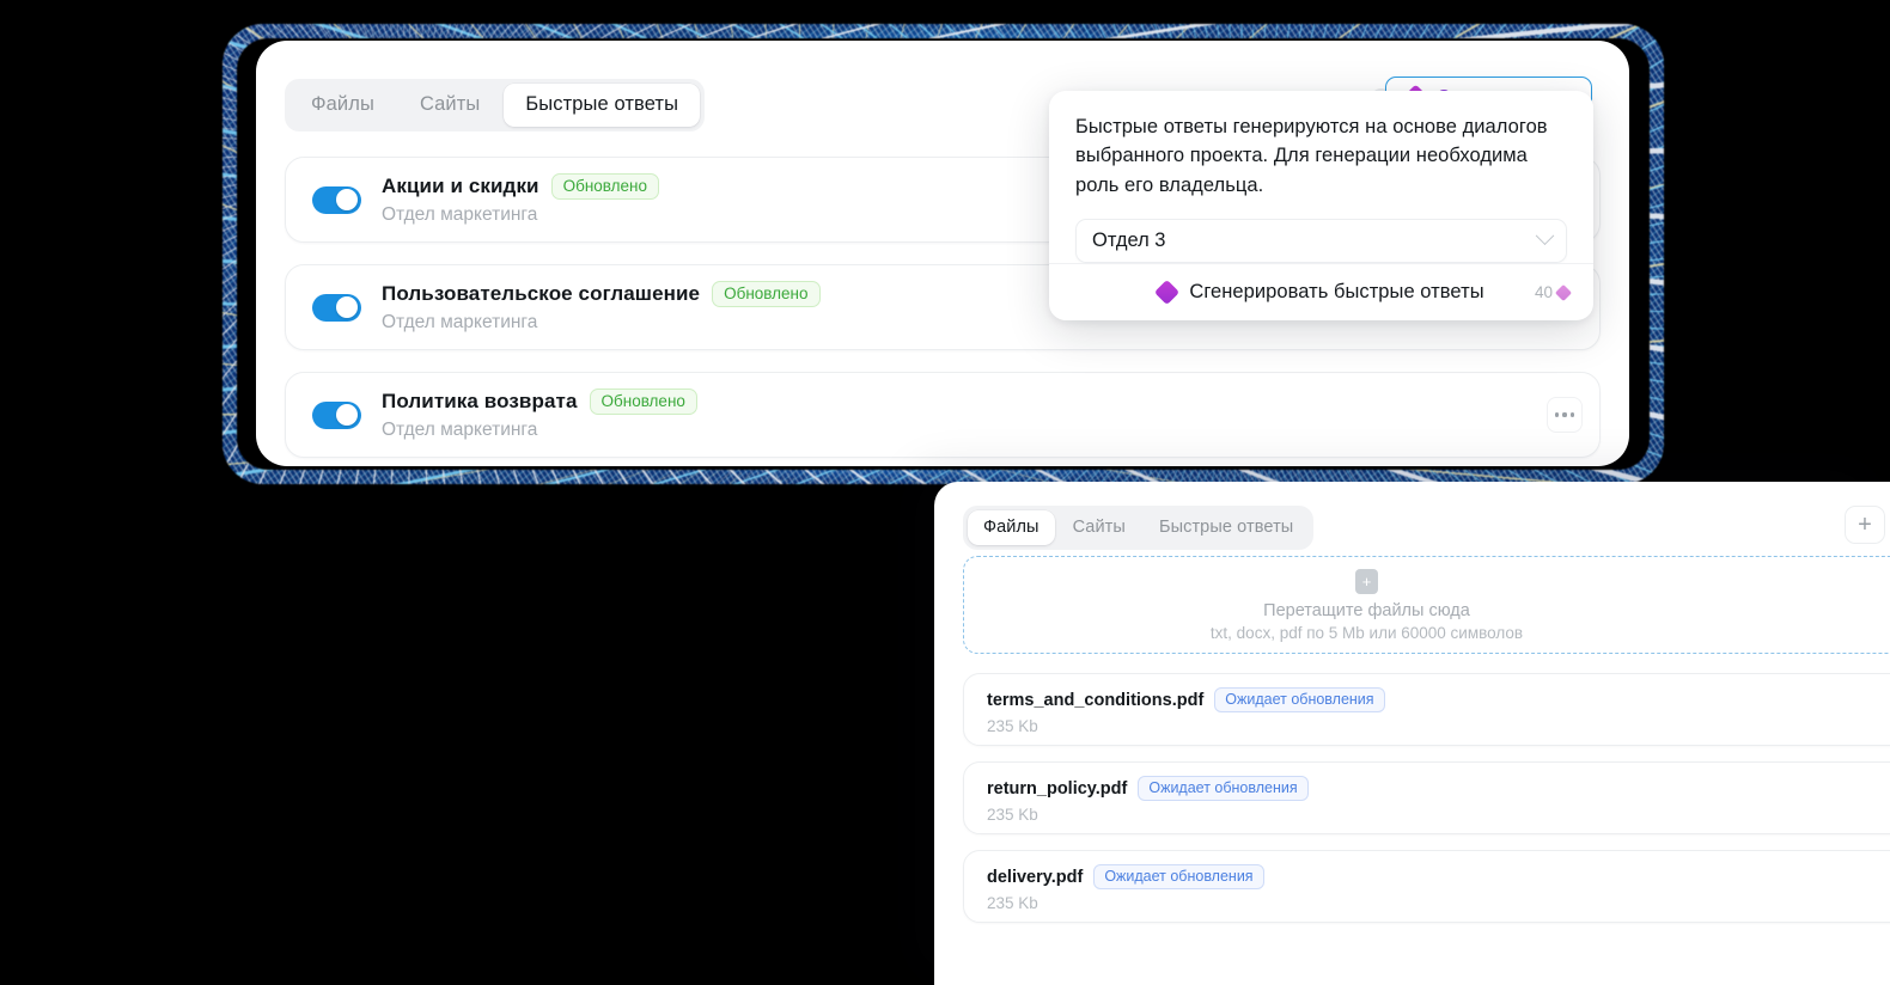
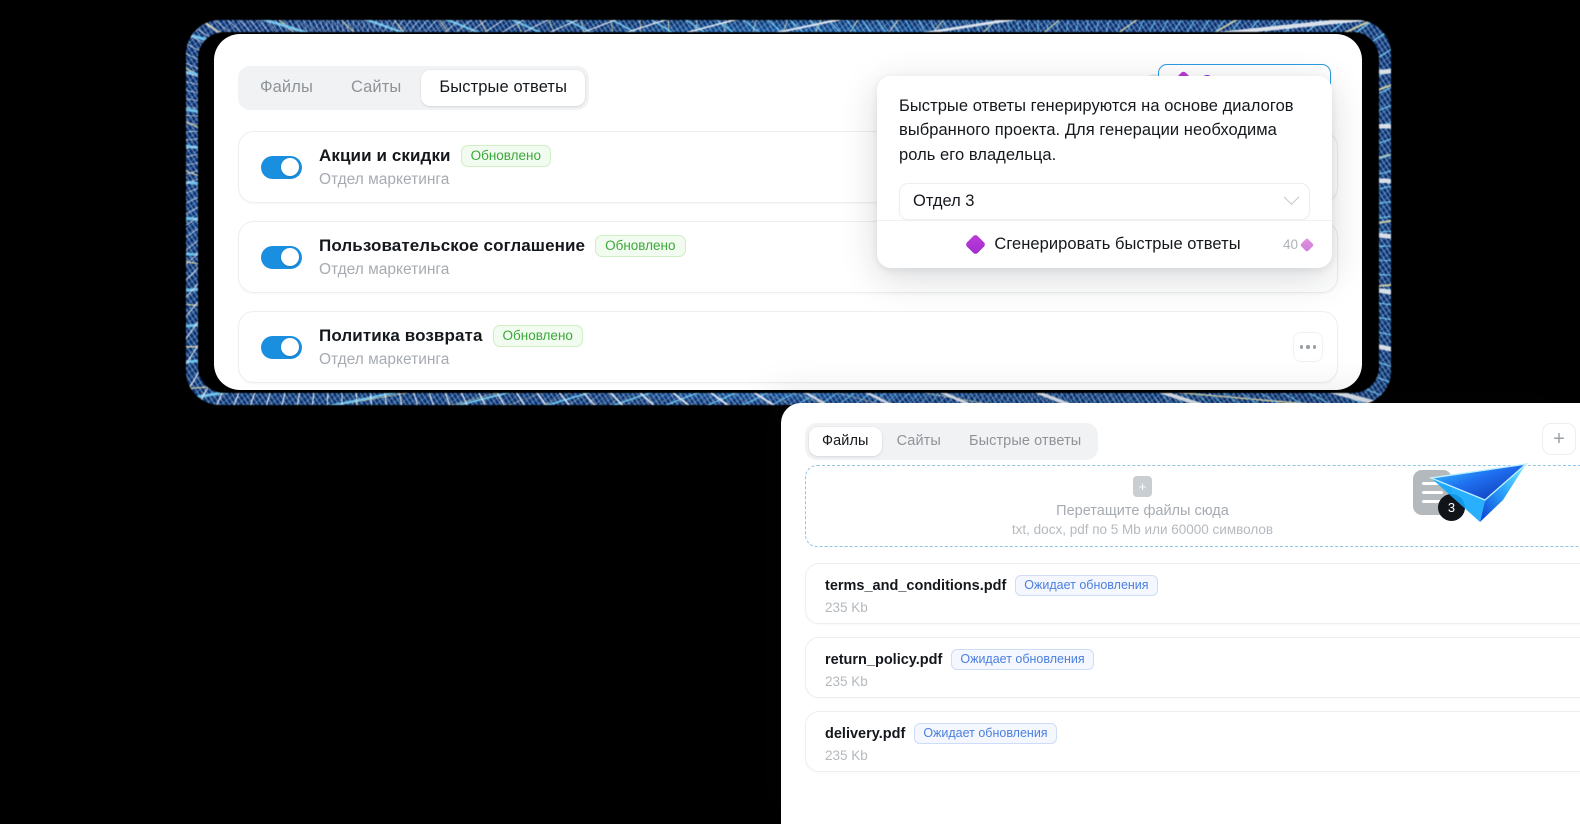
  Файлы
  Сайты
  Быстрые ответы
  Акции и скидки
  Обновлено
  Отдел маркетинга
  Пользовательское соглашение
  Обновлено
  Отдел маркетинга
  Политика возврата
  Обновлено
  Отдел маркетинга
  Быстрые ответы генерируются на основе диалогов выбранного проекта. Для генерации необходима роль его владельца.
  Отдел 3
  Сгенерировать быстрые ответы
  40
  Файлы
  Сайты
  Быстрые ответы
  +
  Перетащите файлы сюда
  txt, docx, pdf по 5 Mb или 60000 символов
  terms_and_conditions.pdf
  Ожидает обновления
  235 Kb
  return_policy.pdf
  Ожидает обновления
  235 Kb
  delivery.pdf
  Ожидает обновления
  235 Kb
+ 3
